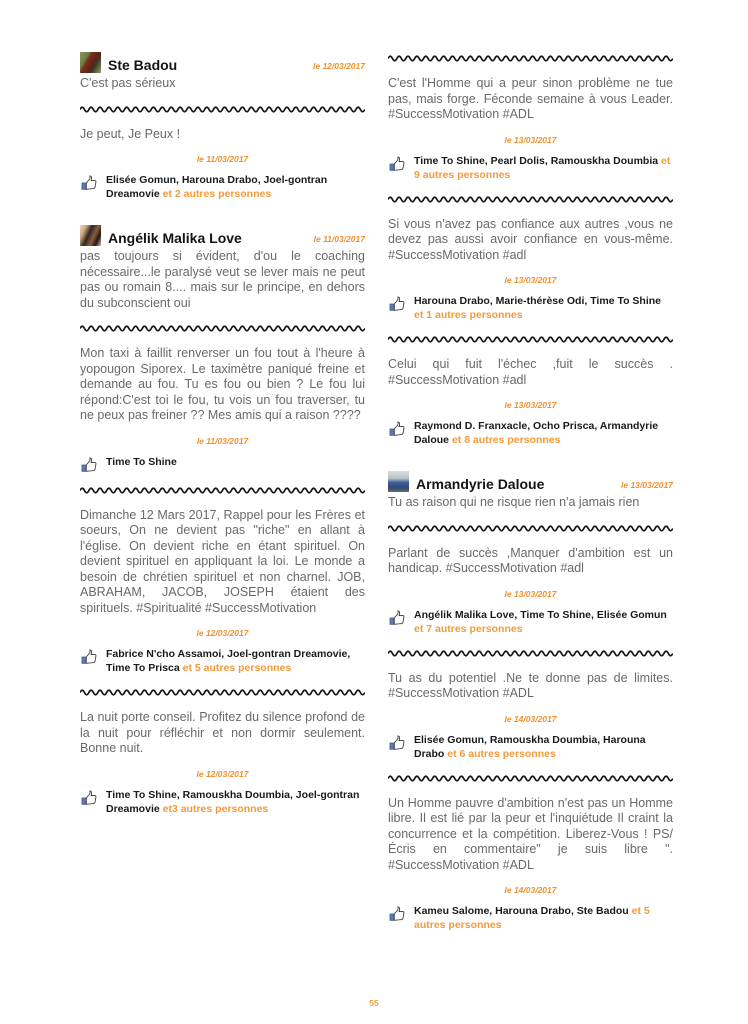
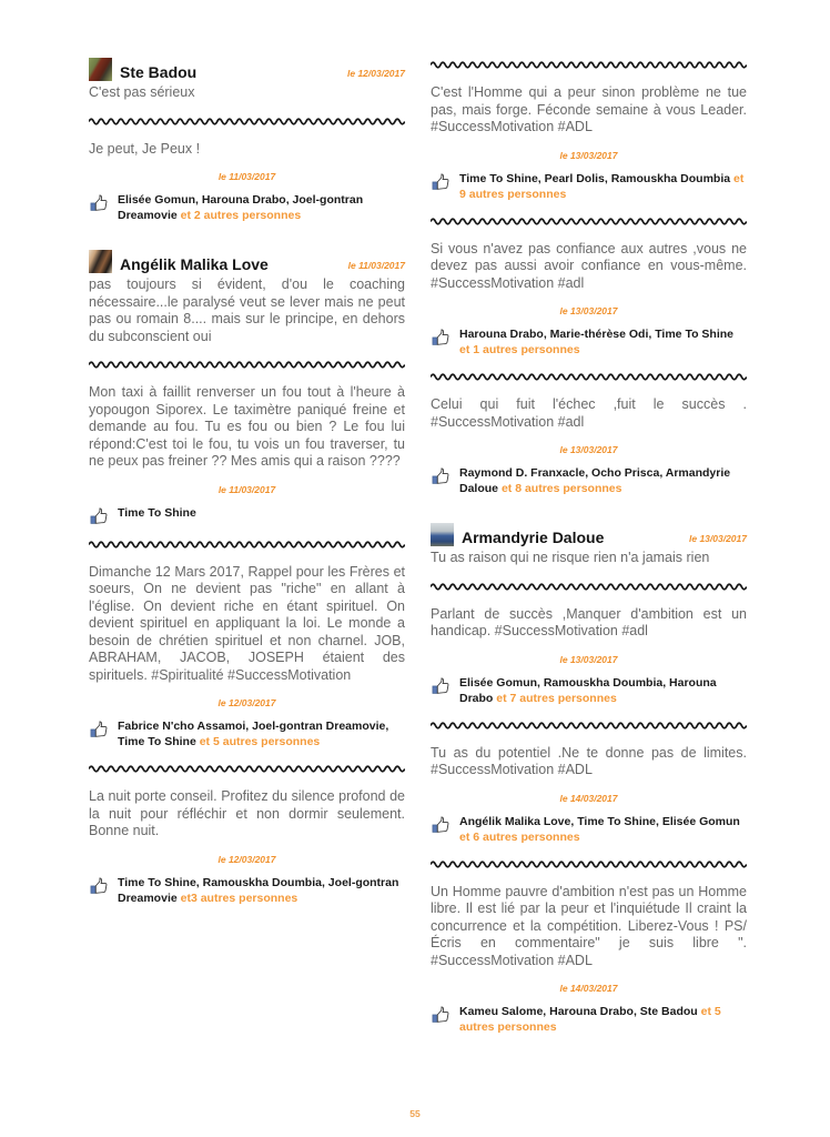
  Ste Badou
  le 12/03/2017
  C'est pas sérieux
  Je peut, Je Peux !
  le 11/03/2017
  Elisée Gomun, Harouna Drabo, Joel-gontran Dreamovie et 2 autres personnes
  Angélik Malika Love
  le 11/03/2017
  pas toujours si évident, d'ou le coaching nécessaire...le paralysé veut se lever mais ne peut pas ou romain 8.... mais sur le principe, en dehors du subconscient oui
  Mon taxi à faillit renverser un fou tout à l'heure à yopougon Siporex. Le taximètre paniqué freine et demande au fou. Tu es fou ou bien ? Le fou lui répond:C'est toi le fou, tu vois un fou traverser, tu ne peux pas freiner ?? Mes amis qui a raison ????
  le 11/03/2017
  Time To Shine
  Dimanche 12 Mars 2017, Rappel pour les Frères et soeurs, On ne devient pas "riche" en allant à l'église. On devient riche en étant spirituel. On devient spirituel en appliquant la loi. Le monde a besoin de chrétien spirituel et non charnel. JOB, ABRAHAM, JACOB, JOSEPH étaient des spirituels. #Spiritualité #SuccessMotivation
  le 12/03/2017
- Fabrice N'cho Assamoi, Joel-gontran Dreamovie, Time To Prisca et 5 autres personnes
+ Fabrice N'cho Assamoi, Joel-gontran Dreamovie, Time To Shine et 5 autres personnes
  La nuit porte conseil. Profitez du silence profond de la nuit pour réfléchir et non dormir seulement. Bonne nuit.
  le 12/03/2017
  Time To Shine, Ramouskha Doumbia, Joel-gontran Dreamovie et3 autres personnes
  C'est l'Homme qui a peur sinon problème ne tue pas, mais forge. Féconde semaine à vous Leader. #SuccessMotivation #ADL
  le 13/03/2017
  Time To Shine, Pearl Dolis, Ramouskha Doumbia et 9 autres personnes
  Si vous n'avez pas confiance aux autres ,vous ne devez pas aussi avoir confiance en vous-même. #SuccessMotivation #adl
  le 13/03/2017
  Harouna Drabo, Marie-thérèse Odi, Time To Shine et 1 autres personnes
  Celui qui fuit l'échec ,fuit le succès . #SuccessMotivation #adl
  le 13/03/2017
  Raymond D. Franxacle, Ocho Prisca, Armandyrie Daloue et 8 autres personnes
  Armandyrie Daloue
  le 13/03/2017
  Tu as raison qui ne risque rien n'a jamais rien
  Parlant de succès ,Manquer d'ambition est un handicap. #SuccessMotivation #adl
  le 13/03/2017
- Angélik Malika Love, Time To Shine, Elisée Gomun et 7 autres personnes
+ Elisée Gomun, Ramouskha Doumbia, Harouna Drabo et 7 autres personnes
  Tu as du potentiel .Ne te donne pas de limites. #SuccessMotivation #ADL
  le 14/03/2017
- Elisée Gomun, Ramouskha Doumbia, Harouna Drabo et 6 autres personnes
+ Angélik Malika Love, Time To Shine, Elisée Gomun et 6 autres personnes
  Un Homme pauvre d'ambition n'est pas un Homme libre. Il est lié par la peur et l'inquiétude Il craint la concurrence et la compétition. Liberez-Vous ! PS/ Écris en commentaire" je suis libre ". #SuccessMotivation #ADL
  le 14/03/2017
  Kameu Salome, Harouna Drabo, Ste Badou et 5 autres personnes
  55
